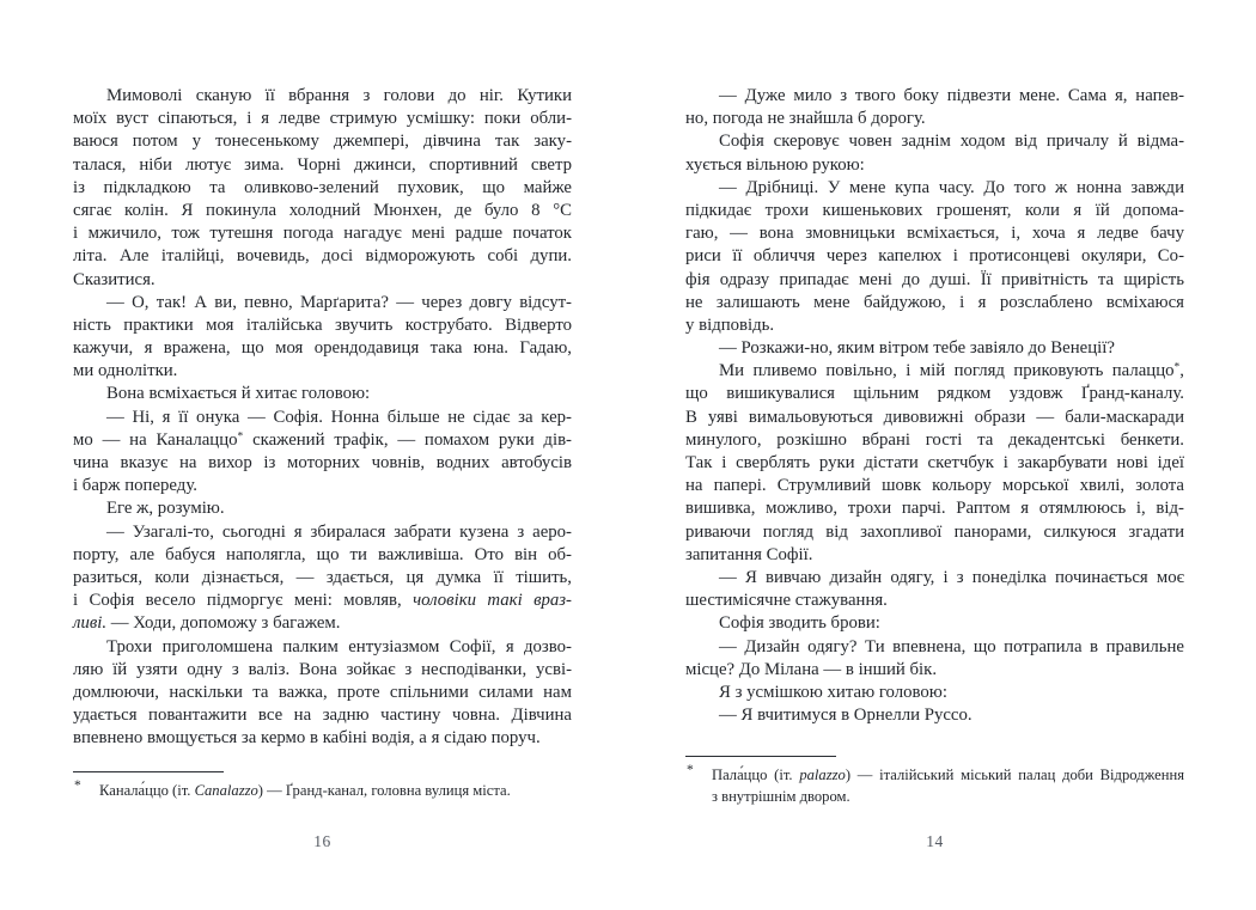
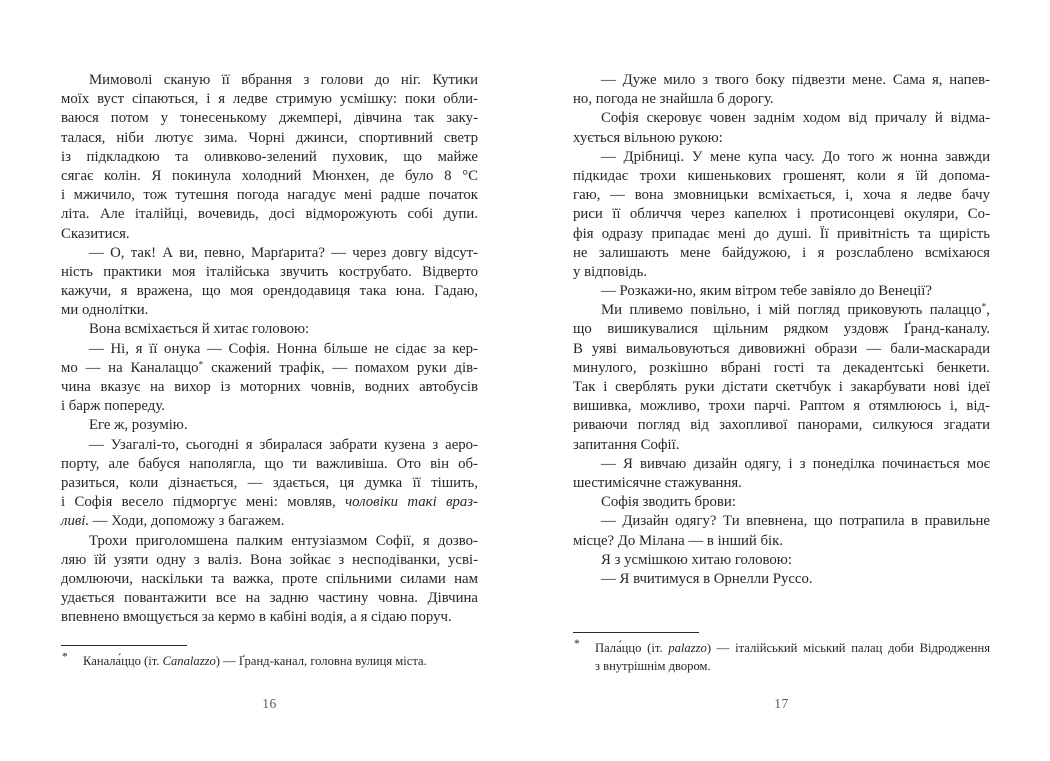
  Мимоволі сканую її вбрання з голови до ніг. Кутики
  моїх вуст сіпаються, і я ледве стримую усмішку: поки обли-
  ваюся потом у тонесенькому джемпері, дівчина так заку-
  талася, ніби лютує зима. Чорні джинси, спортивний светр
  із підкладкою та оливково-зелений пуховик, що майже
  сягає колін. Я покинула холодний Мюнхен, де було 8 °C
  і мжичило, тож тутешня погода нагадує мені радше початок
  літа. Але італійці, вочевидь, досі відморожують собі дупи.
  Сказитися.
  — О, так! А ви, певно, Марґарита? — через довгу відсут-
  ність практики моя італійська звучить кострубато. Відверто
  кажучи, я вражена, що моя орендодавиця така юна. Гадаю,
  ми однолітки.
  Вона всміхається й хитає головою:
  — Ні, я її онука — Софія. Нонна більше не сідає за кер-
  мо — на Каналаццо* скажений трафік, — помахом руки дів-
  чина вказує на вихор із моторних човнів, водних автобусів
  і барж попереду.
  Еге ж, розумію.
  — Узагалі-то, сьогодні я збиралася забрати кузена з аеро-
  порту, але бабуся наполягла, що ти важливіша. Ото він об-
  разиться, коли дізнається, — здається, ця думка її тішить,
  і Софія весело підморгує мені: мовляв, чоловіки такі враз-
  ливі. — Ходи, допоможу з багажем.
  Трохи приголомшена палким ентузіазмом Софії, я дозво-
  ляю їй узяти одну з валіз. Вона зойкає з несподіванки, усві-
  домлюючи, наскільки та важка, проте спільними силами нам
  удається повантажити все на задню частину човна. Дівчина
  впевнено вмощується за кермо в кабіні водія, а я сідаю поруч.
  *
  Канала́ццо (іт. Canalazzo) — Ґранд-канал, головна вулиця міста.
  16
  — Дуже мило з твого боку підвезти мене. Сама я, напев-
  но, погода не знайшла б дорогу.
  Софія скеровує човен заднім ходом від причалу й відма-
  хується вільною рукою:
  — Дрібниці. У мене купа часу. До того ж нонна завжди
  підкидає трохи кишенькових грошенят, коли я їй допома-
  гаю, — вона змовницьки всміхається, і, хоча я ледве бачу
  риси її обличчя через капелюх і протисонцеві окуляри, Со-
  фія одразу припадає мені до душі. Її привітність та щирість
  не залишають мене байдужою, і я розслаблено всміхаюся
  у відповідь.
  — Розкажи-но, яким вітром тебе завіяло до Венеції?
  Ми пливемо повільно, і мій погляд приковують палаццо*,
  що вишикувалися щільним рядком уздовж Ґранд-каналу.
  В уяві вимальовуються дивовижні образи — бали-маскаради
  минулого, розкішно вбрані гості та декадентські бенкети.
  Так і сверблять руки дістати скетчбук і закарбувати нові ідеї
- на папері. Струмливий шовк кольору морської хвилі, золота
  вишивка, можливо, трохи парчі. Раптом я отямлююсь і, від-
  риваючи погляд від захопливої панорами, силкуюся згадати
  запитання Софії.
  — Я вивчаю дизайн одягу, і з понеділка починається моє
  шестимісячне стажування.
  Софія зводить брови:
  — Дизайн одягу? Ти впевнена, що потрапила в правильне
  місце? До Мілана — в інший бік.
  Я з усмішкою хитаю головою:
  — Я вчитимуся в Орнелли Руссо.
  *
  Пала́ццо (іт. palazzo) — італійський міський палац доби Відродження
  з внутрішнім двором.
- 14
+ 17
